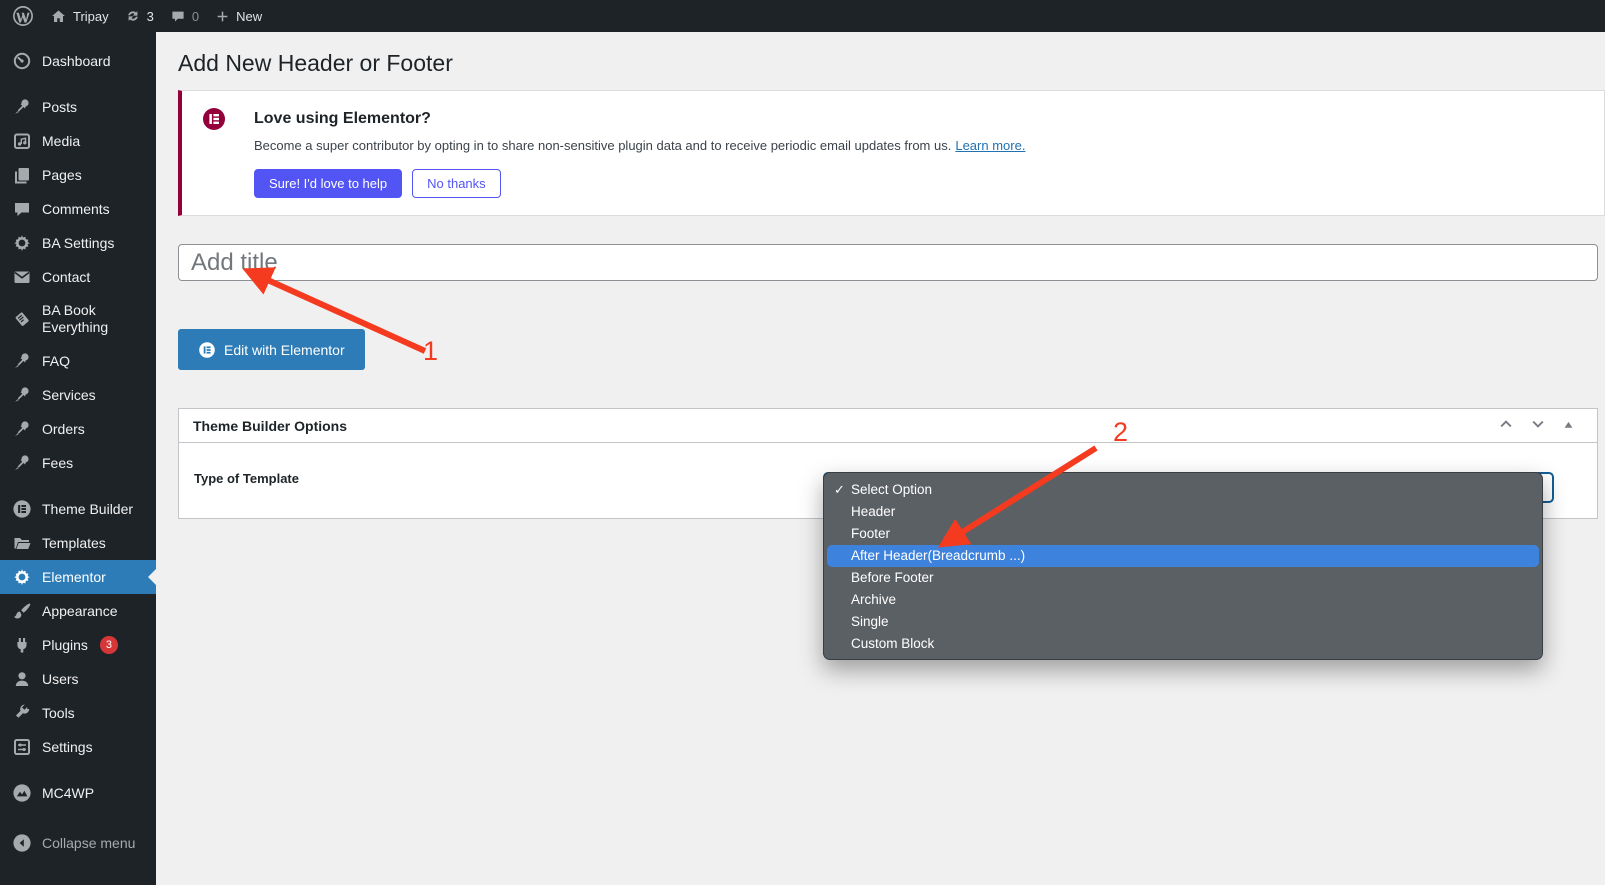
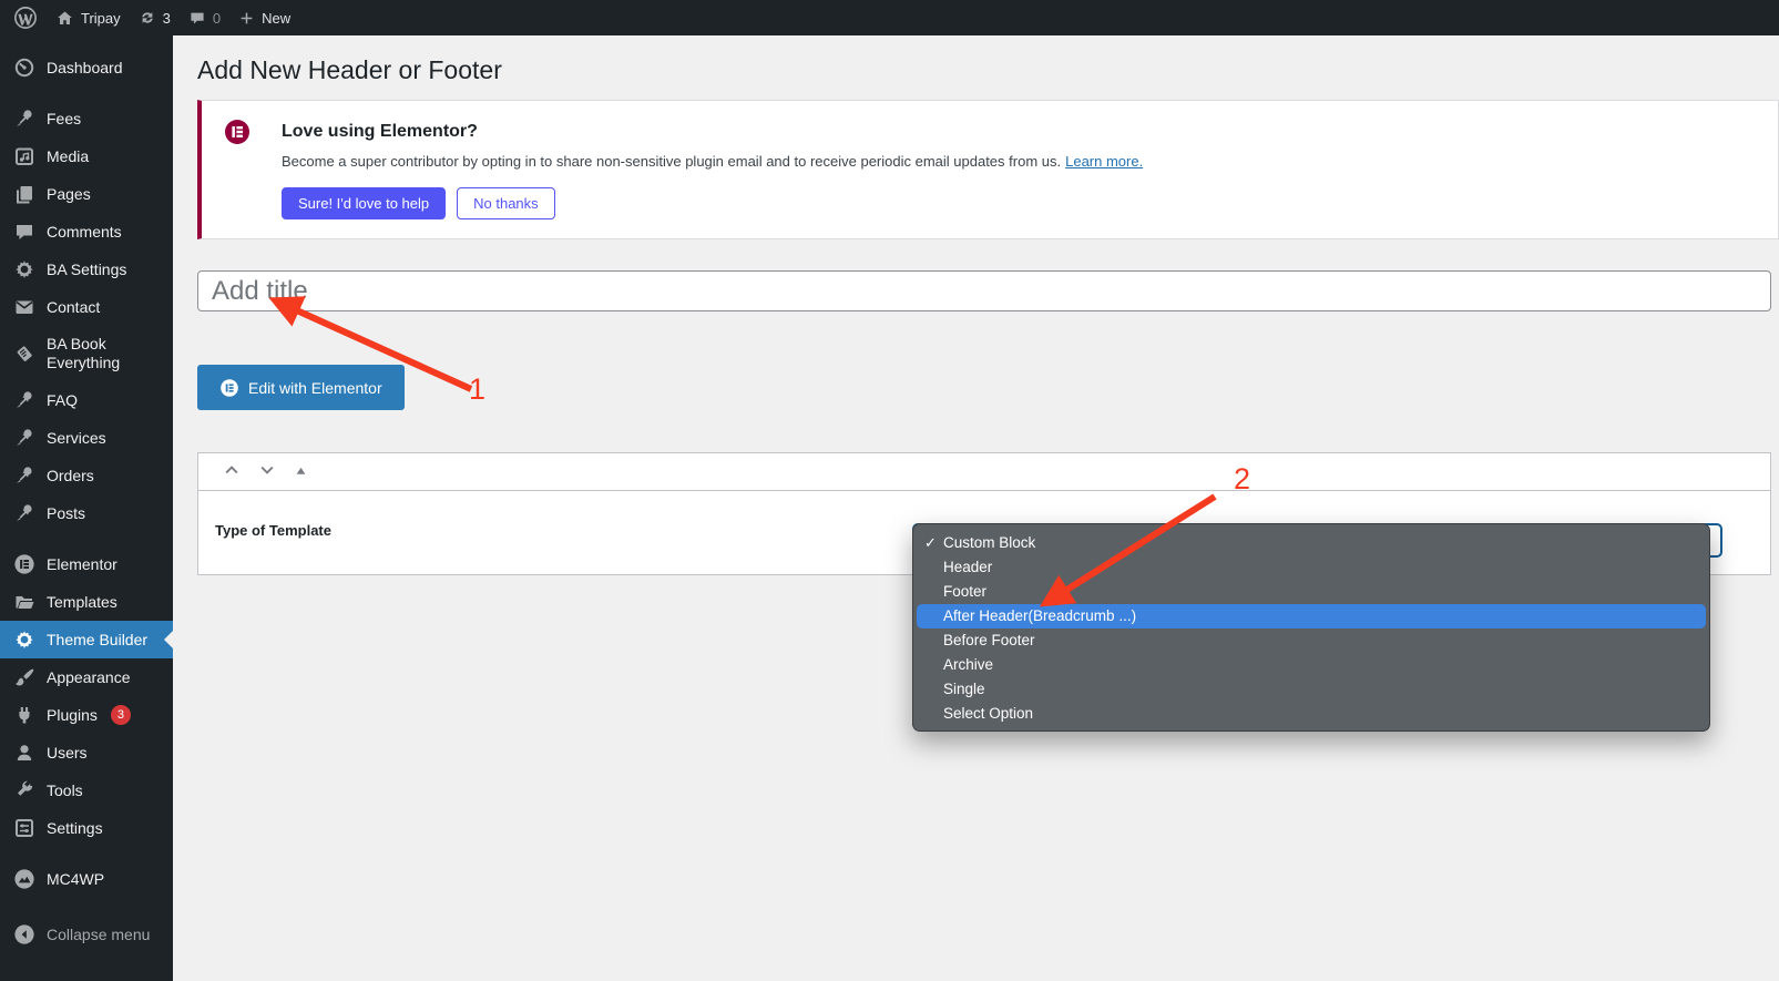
  Tripay
  3
  0
  New
  Dashboard
- Posts
+ Fees
  Media
  Pages
  Comments
  BA Settings
  Contact
  BA Book Everything
  FAQ
  Services
  Orders
- Fees
+ Posts
- Theme Builder
+ Elementor
  Templates
- Elementor
+ Theme Builder
  Appearance
  Plugins
  3
  Users
  Tools
  Settings
  MC4WP
  Collapse menu
  Add New Header or Footer
  Love using Elementor?
- Become a super contributor by opting in to share non-sensitive plugin data and to receive periodic email updates from us. Learn more.
+ Become a super contributor by opting in to share non-sensitive plugin email and to receive periodic email updates from us. Learn more.
  Sure! I'd love to help
  No thanks
  Add title
  Edit with Elementor
- Theme Builder Options
  Type of Template
- Select Option
+ Custom Block
  Header
  Footer
  After Header(Breadcrumb ...)
  Before Footer
  Archive
  Single
- Custom Block
+ Select Option
  1
  2
